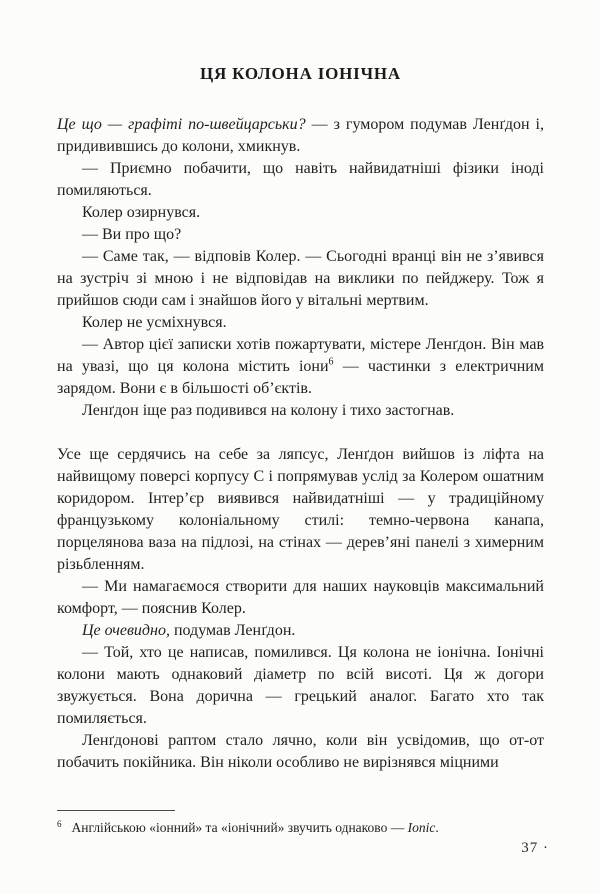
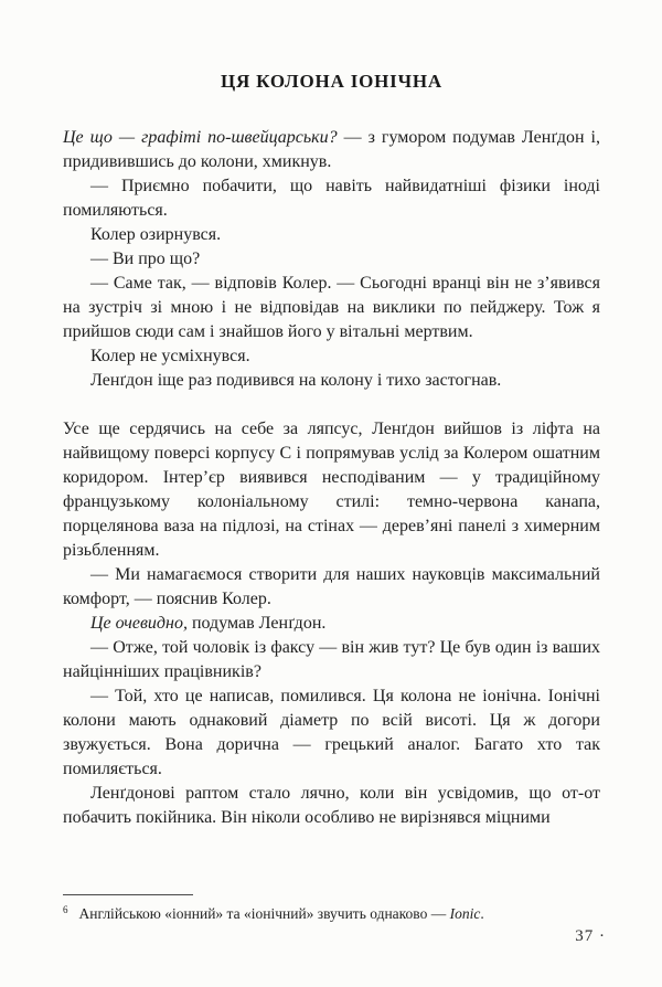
  ЦЯ КОЛОНА ІОНІЧНА
  Це що — графіті по-швейцарськи? — з гумором подумав Ленґдон і, придивившись до колони, хмикнув.
  — Приємно побачити, що навіть найвидатніші фізики іноді помиляються.
  Колер озирнувся.
  — Ви про що?
  — Саме так, — відповів Колер. — Сьогодні вранці він не з’явився на зустріч зі мною і не відповідав на виклики по пейджеру. Тож я прийшов сюди сам і знайшов його у вітальні мертвим.
  Колер не усміхнувся.
- — Автор цієї записки хотів пожартувати, містере Ленґдон. Він мав на увазі, що ця колона містить іони6 — частинки з електричним зарядом. Вони є в більшості об’єктів.
  Ленґдон іще раз подивився на колону і тихо застогнав.
- Усе ще сердячись на себе за ляпсус, Ленґдон вийшов із ліфта на найвищому поверсі корпусу С і попрямував услід за Колером ошатним коридором. Інтер’єр виявився найвидатніші — у традиційному французькому колоніальному стилі: темно-червона канапа, порцелянова ваза на підлозі, на стінах — дерев’яні панелі з химерним різьбленням.
+ Усе ще сердячись на себе за ляпсус, Ленґдон вийшов із ліфта на найвищому поверсі корпусу С і попрямував услід за Колером ошатним коридором. Інтер’єр виявився несподіваним — у традиційному французькому колоніальному стилі: темно-червона канапа, порцелянова ваза на підлозі, на стінах — дерев’яні панелі з химерним різьбленням.
  — Ми намагаємося створити для наших науковців максимальний комфорт, — пояснив Колер.
  Це очевидно, подумав Ленґдон.
+ — Отже, той чоловік із факсу — він жив тут? Це був один із ваших найцінніших працівників?
  — Той, хто це написав, помилився. Ця колона не іонічна. Іонічні колони мають однаковий діаметр по всій висоті. Ця ж догори звужується. Вона дорична — грецький аналог. Багато хто так помиляється.
  Ленґдонові раптом стало лячно, коли він усвідомив, що от-от побачить покійника. Він ніколи особливо не вирізнявся міцними
  6 Англійською «іонний» та «іонічний» звучить однаково — Ionic.
  37 ·
